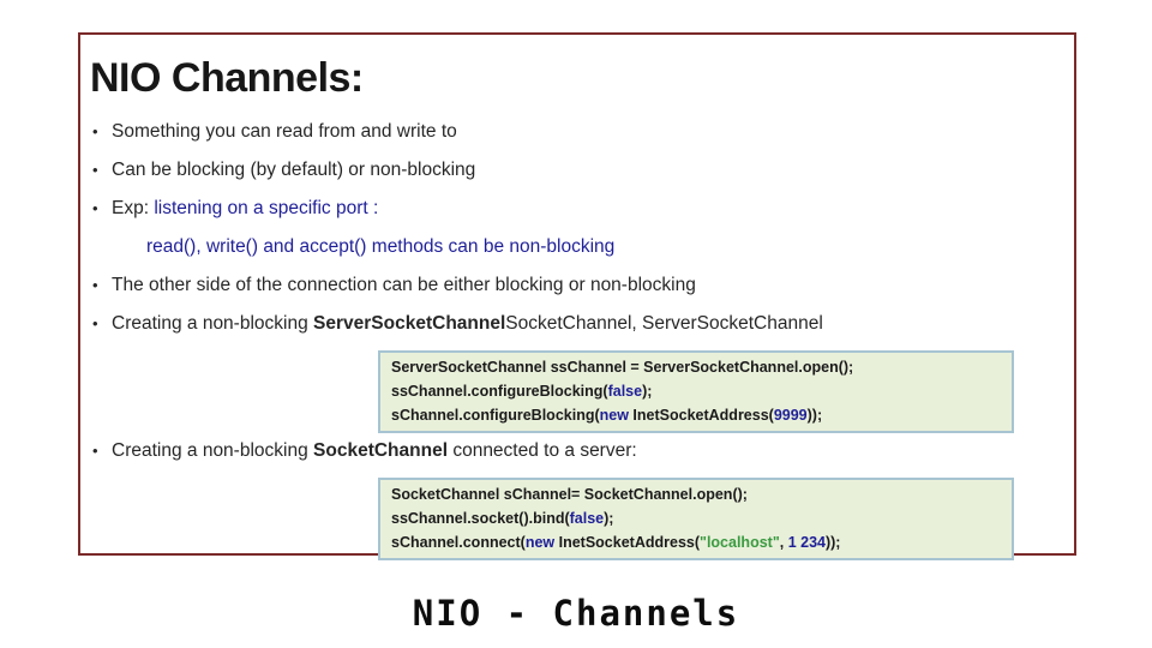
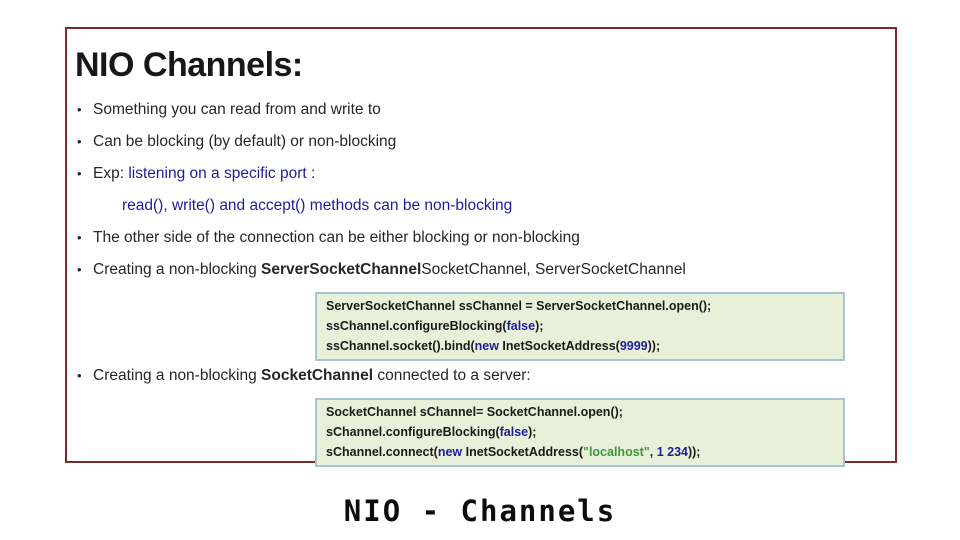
  NIO Channels:
  •
  Something you can read from and write to
  •
  Can be blocking (by default) or non-blocking
  •
  Exp: listening on a specific port :
  read(), write() and accept() methods can be non-blocking
  •
  The other side of the connection can be either blocking or non-blocking
  •
  Creating a non-blocking ServerSocketChannelSocketChannel, ServerSocketChannel
  ServerSocketChannel ssChannel = ServerSocketChannel.open();
  ssChannel.configureBlocking(false);
- sChannel.configureBlocking(new InetSocketAddress(9999));
+ ssChannel.socket().bind(new InetSocketAddress(9999));
  •
  Creating a non-blocking SocketChannel connected to a server:
  SocketChannel sChannel= SocketChannel.open();
- ssChannel.socket().bind(false);
+ sChannel.configureBlocking(false);
  sChannel.connect(new InetSocketAddress("localhost", 1 234));
  NIO - Channels
